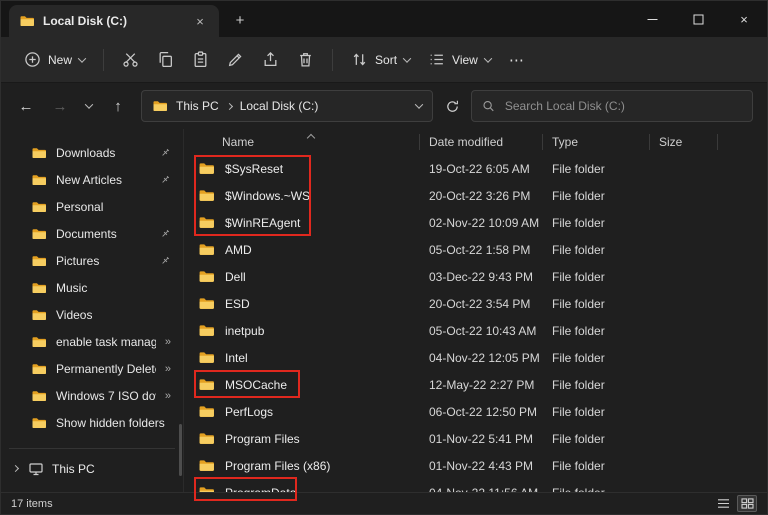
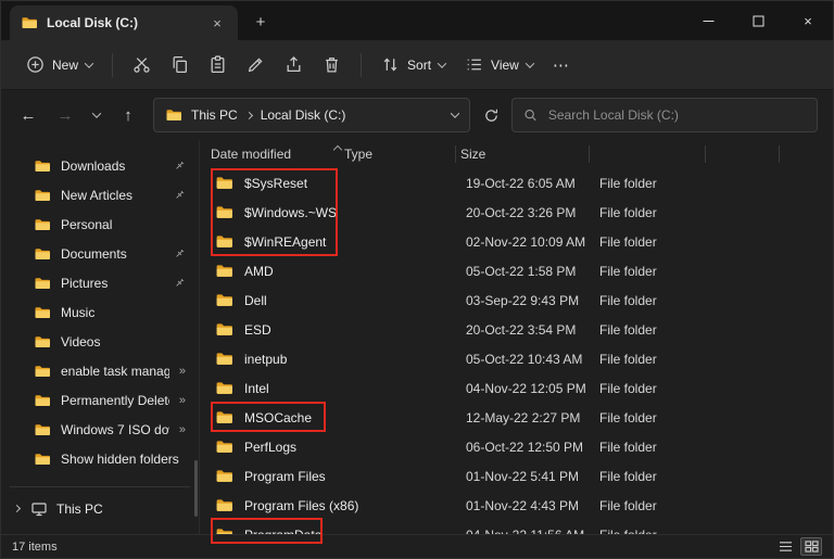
  Local Disk (C:)
  ×
  +
  ×
  New
  Sort
  View
  ⋯
  ←
  →
  ↑
  This PC
  Local Disk (C:)
  Search Local Disk (C:)
  Downloads
  New Articles
  Personal
  Documents
  Pictures
  Music
  Videos
  enable task manag
  »
  Permanently Delet
  »
  Windows 7 ISO do
  »
  Show hidden folders
  This PC
- Name
  Date modified
  Type
  Size
  $SysReset
  19-Oct-22 6:05 AM
  File folder
  $Windows.~WS
  20-Oct-22 3:26 PM
  File folder
  $WinREAgent
  02-Nov-22 10:09 AM
  File folder
  AMD
  05-Oct-22 1:58 PM
  File folder
  Dell
- 03-Dec-22 9:43 PM
+ 03-Sep-22 9:43 PM
  File folder
  ESD
  20-Oct-22 3:54 PM
  File folder
  inetpub
  05-Oct-22 10:43 AM
  File folder
  Intel
  04-Nov-22 12:05 PM
  File folder
  MSOCache
  12-May-22 2:27 PM
  File folder
  PerfLogs
  06-Oct-22 12:50 PM
  File folder
  Program Files
  01-Nov-22 5:41 PM
  File folder
  Program Files (x86)
  01-Nov-22 4:43 PM
  File folder
  17 items
